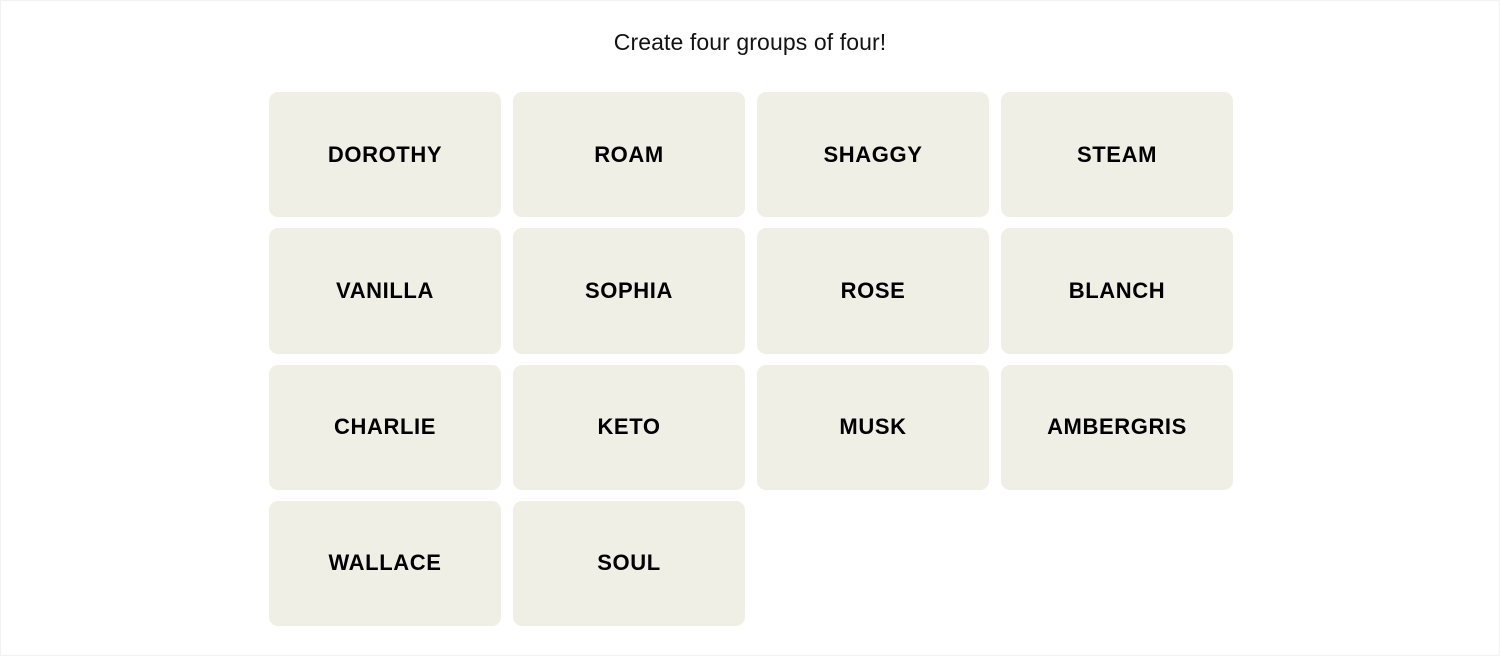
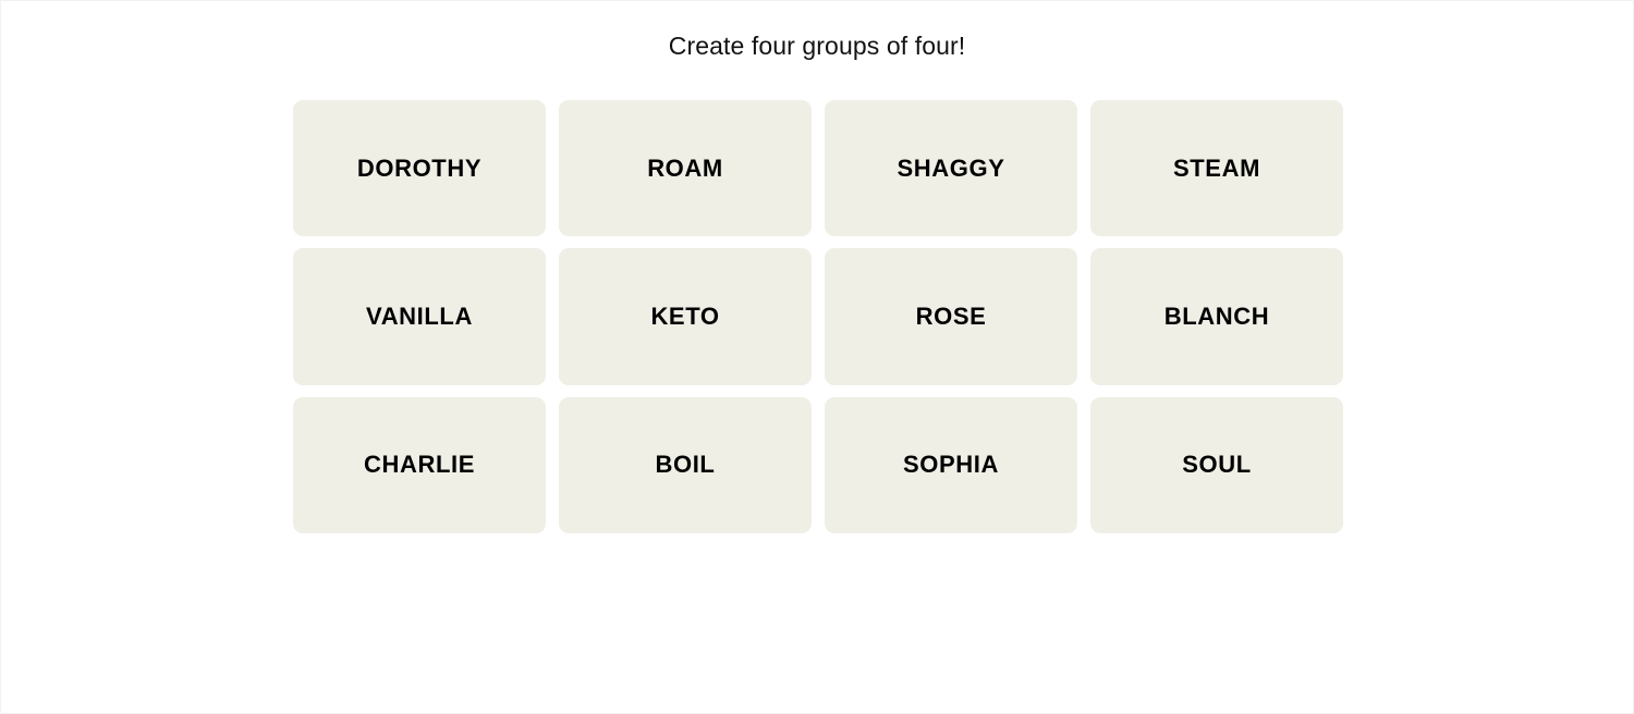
  Create four groups of four!
  DOROTHY
  ROAM
  SHAGGY
  STEAM
  VANILLA
- SOPHIA
+ KETO
  ROSE
  BLANCH
  CHARLIE
+ BOIL
- KETO
+ SOPHIA
- MUSK
- AMBERGRIS
- WALLACE
  SOUL
